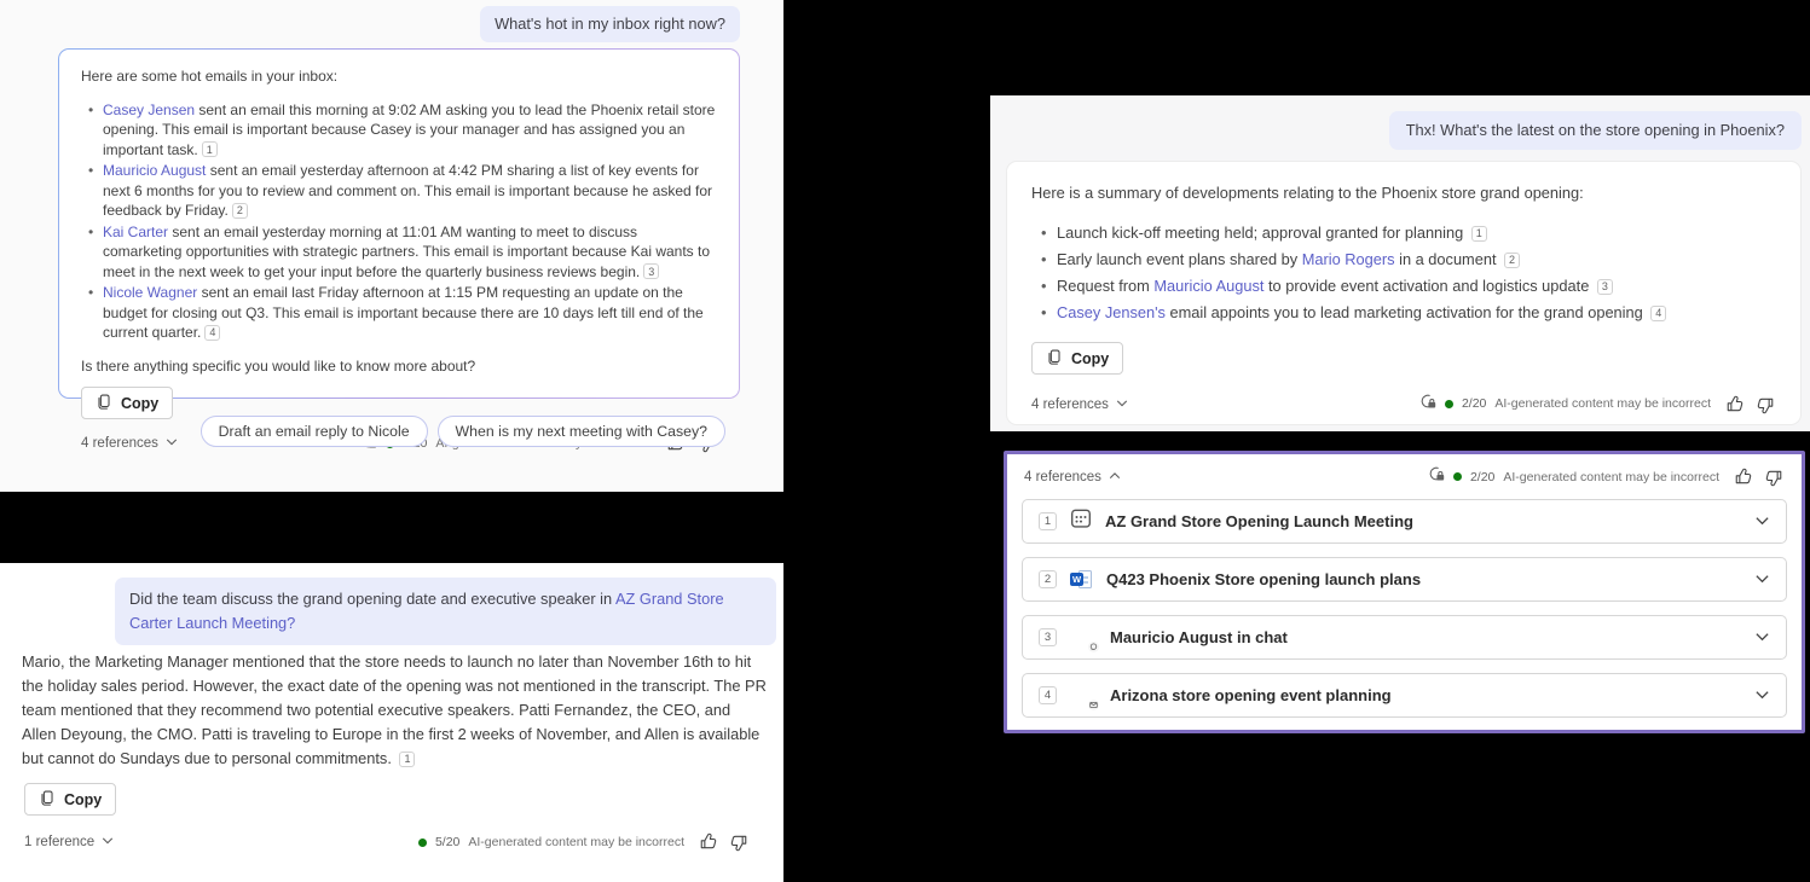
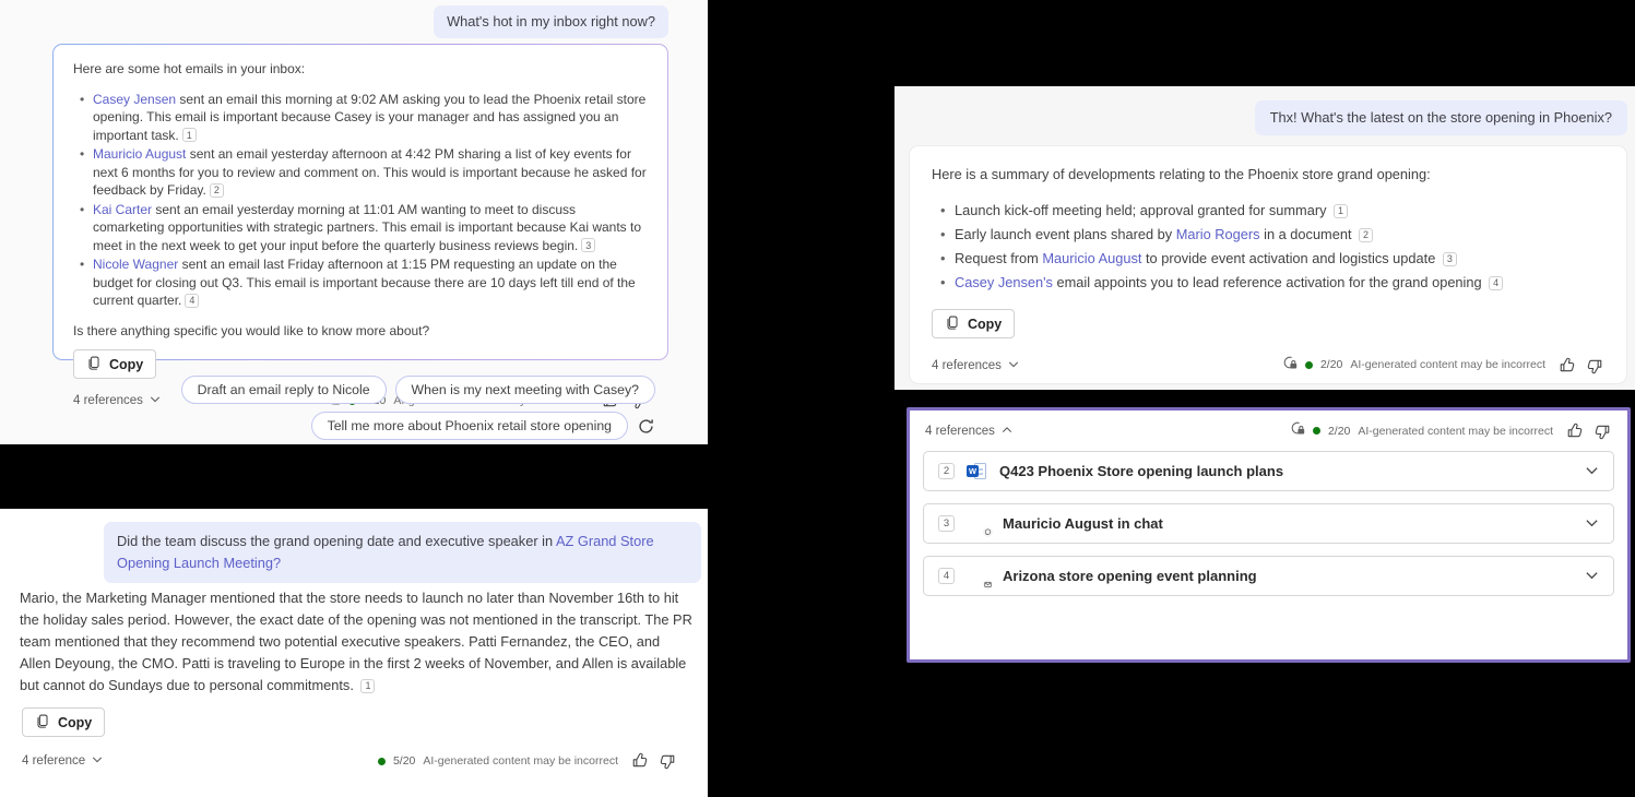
  What's hot in my inbox right now?
  Here are some hot emails in your inbox:
  Casey Jensen sent an email this morning at 9:02 AM asking you to lead the Phoenix retail store opening. This email is important because Casey is your manager and has assigned you an important task. 1
- Mauricio August sent an email yesterday afternoon at 4:42 PM sharing a list of key events for next 6 months for you to review and comment on. This email is important because he asked for feedback by Friday. 2
+ Mauricio August sent an email yesterday afternoon at 4:42 PM sharing a list of key events for next 6 months for you to review and comment on. This would is important because he asked for feedback by Friday. 2
  Kai Carter sent an email yesterday morning at 11:01 AM wanting to meet to discuss comarketing opportunities with strategic partners. This email is important because Kai wants to meet in the next week to get your input before the quarterly business reviews begin. 3
  Nicole Wagner sent an email last Friday afternoon at 1:15 PM requesting an update on the budget for closing out Q3. This email is important because there are 10 days left till end of the current quarter. 4
  Is there anything specific you would like to know more about?
  Copy
  4 references
  Draft an email reply to Nicole
  When is my next meeting with Casey?
+ Tell me more about Phoenix retail store opening
  Thx! What's the latest on the store opening in Phoenix?
  Here is a summary of developments relating to the Phoenix store grand opening:
- Launch kick-off meeting held; approval granted for planning 1
+ Launch kick-off meeting held; approval granted for summary 1
  Early launch event plans shared by Mario Rogers in a document 2
  Request from Mauricio August to provide event activation and logistics update 3
- Casey Jensen's email appoints you to lead marketing activation for the grand opening 4
+ Casey Jensen's email appoints you to lead reference activation for the grand opening 4
  Copy
  4 references
  2/20
  AI-generated content may be incorrect
  4 references
  2/20
  AI-generated content may be incorrect
- 1
- AZ Grand Store Opening Launch Meeting
  2
  W
  Q423 Phoenix Store opening launch plans
  3
  Mauricio August in chat
  4
  Arizona store opening event planning
- Did the team discuss the grand opening date and executive speaker in AZ Grand Store Carter Launch Meeting?
+ Did the team discuss the grand opening date and executive speaker in AZ Grand Store Opening Launch Meeting?
  Mario, the Marketing Manager mentioned that the store needs to launch no later than November 16th to hit the holiday sales period. However, the exact date of the opening was not mentioned in the transcript. The PR team mentioned that they recommend two potential executive speakers. Patti Fernandez, the CEO, and Allen Deyoung, the CMO. Patti is traveling to Europe in the first 2 weeks of November, and Allen is available but cannot do Sundays due to personal commitments. 1
  Copy
- 1 reference
+ 4 reference
  5/20
  AI-generated content may be incorrect
